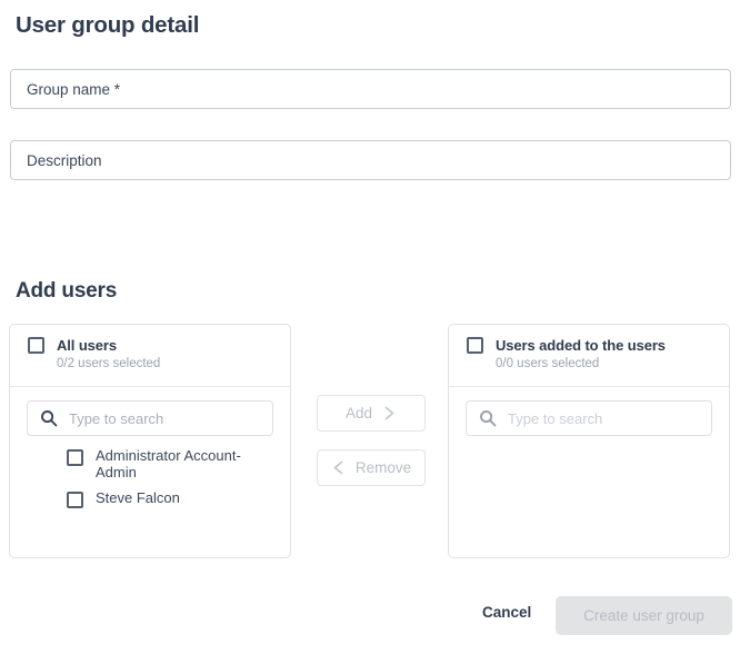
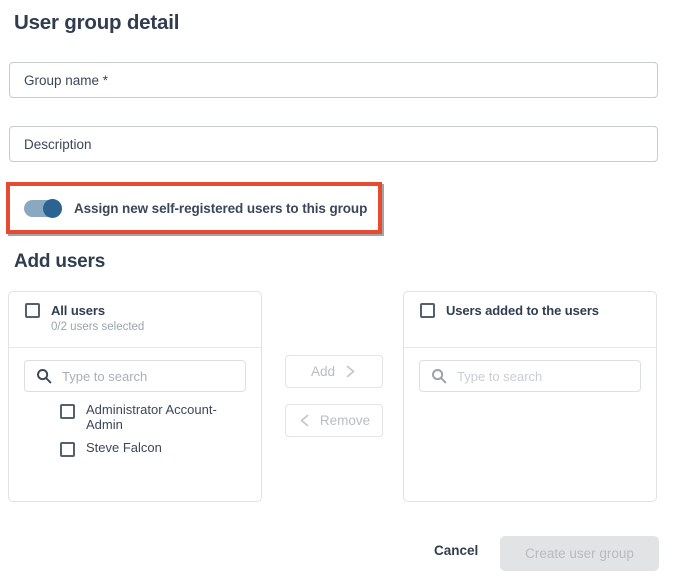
  User group detail
  Group name *
  Description
+ Assign new self-registered users to this group
  Add users
  All users
  0/2 users selected
  Type to search
  Administrator Account-Admin
  Steve Falcon
  Add
  Remove
  Users added to the users
- 0/0 users selected
  Type to search
  Cancel
  Create user group
